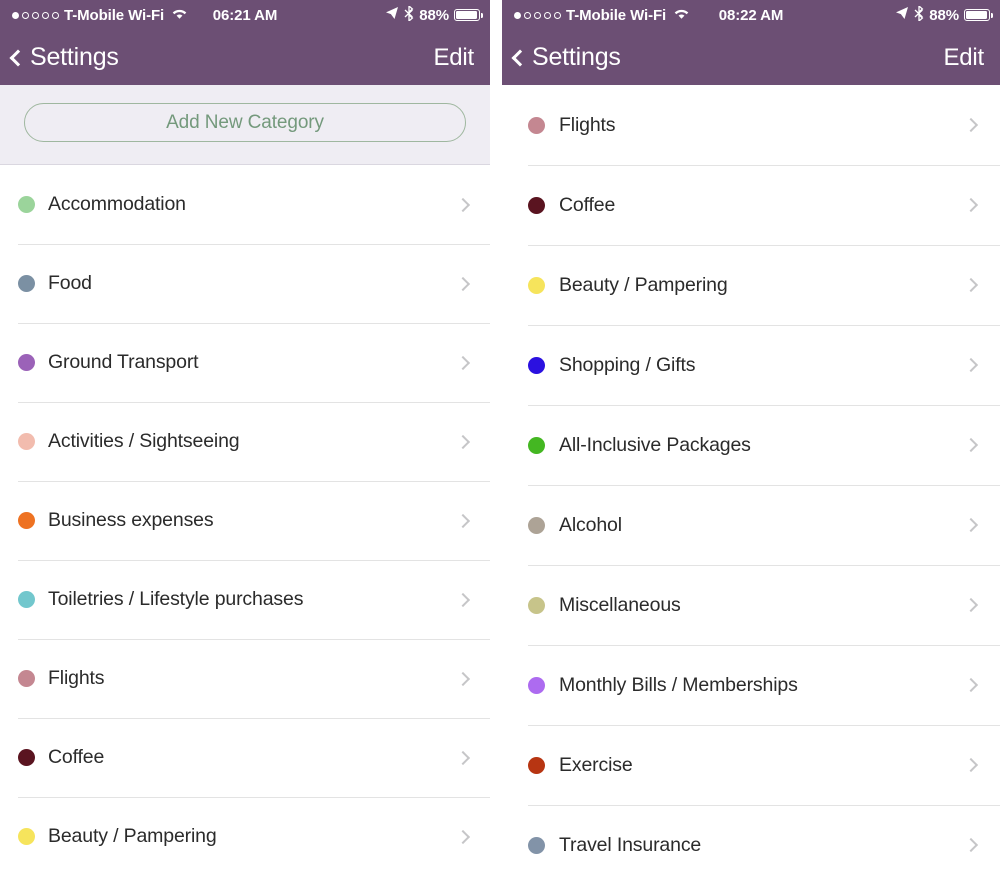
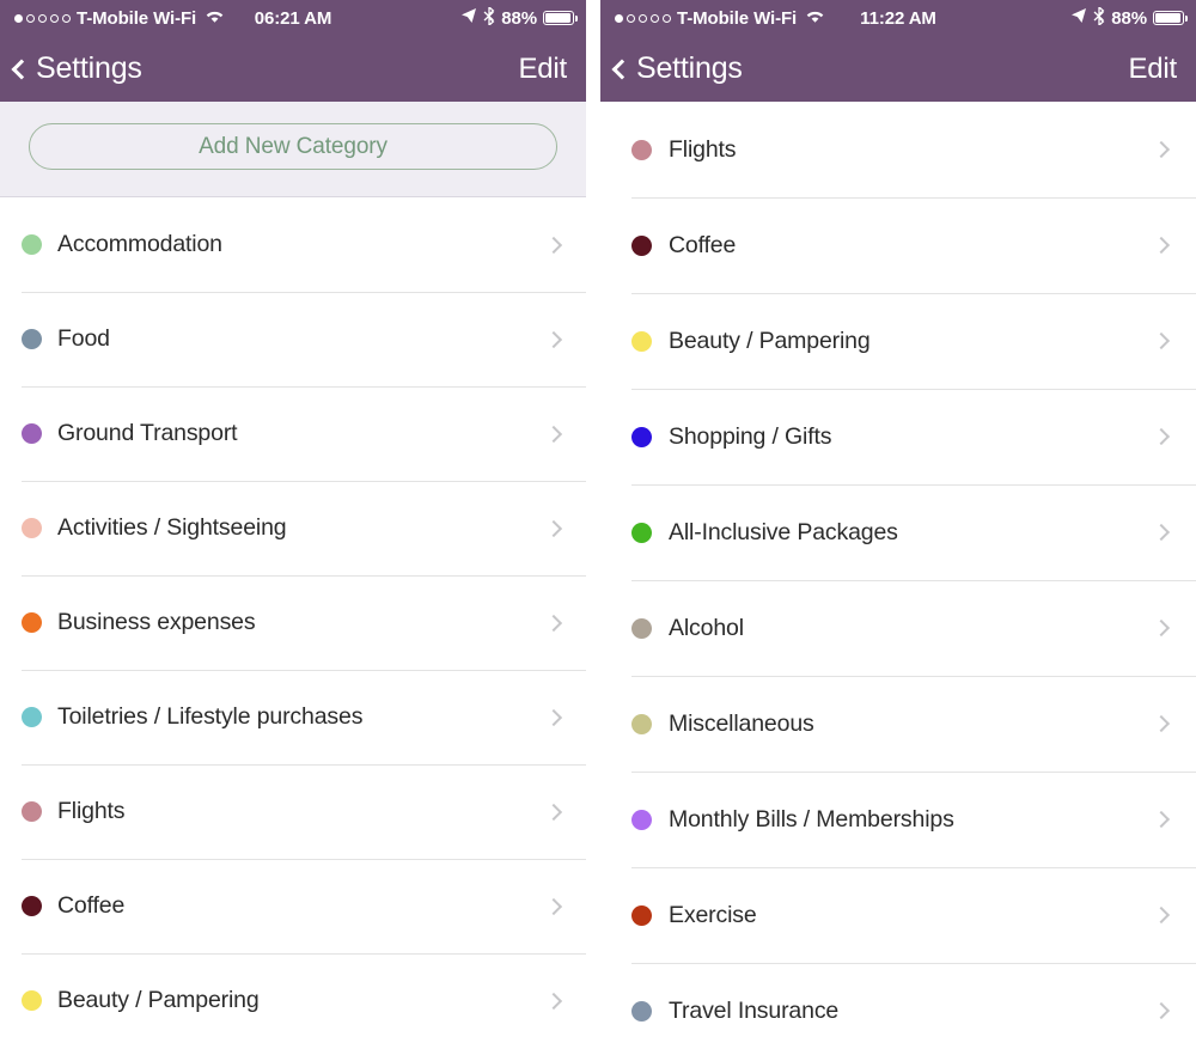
  T-Mobile Wi-Fi
  06:21 AM
  88%
  Settings
  Edit
  Add New Category
  Accommodation
  Food
  Ground Transport
  Activities / Sightseeing
  Business expenses
  Toiletries / Lifestyle purchases
  Flights
  Coffee
  Beauty / Pampering
  T-Mobile Wi-Fi
- 08:22 AM
+ 11:22 AM
  88%
  Settings
  Edit
  Flights
  Coffee
  Beauty / Pampering
  Shopping / Gifts
  All-Inclusive Packages
  Alcohol
  Miscellaneous
  Monthly Bills / Memberships
  Exercise
  Travel Insurance
